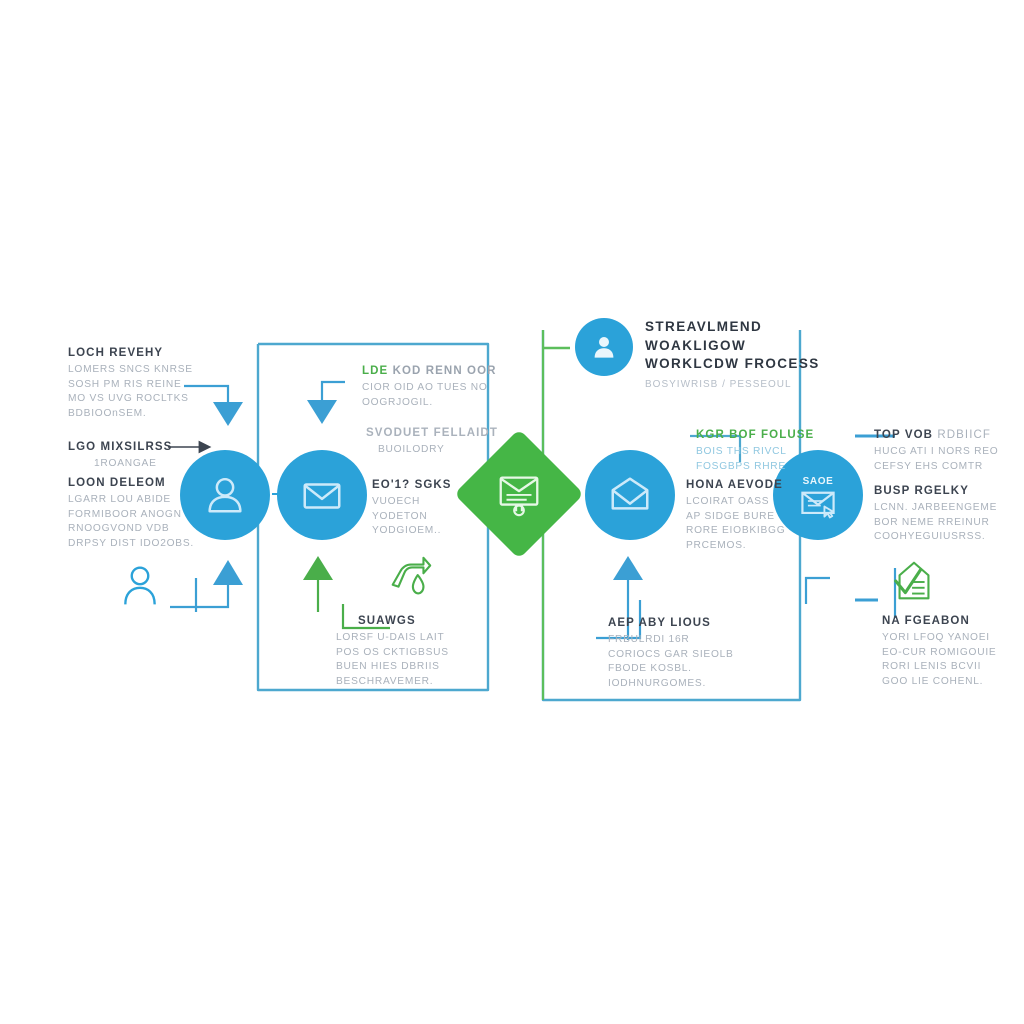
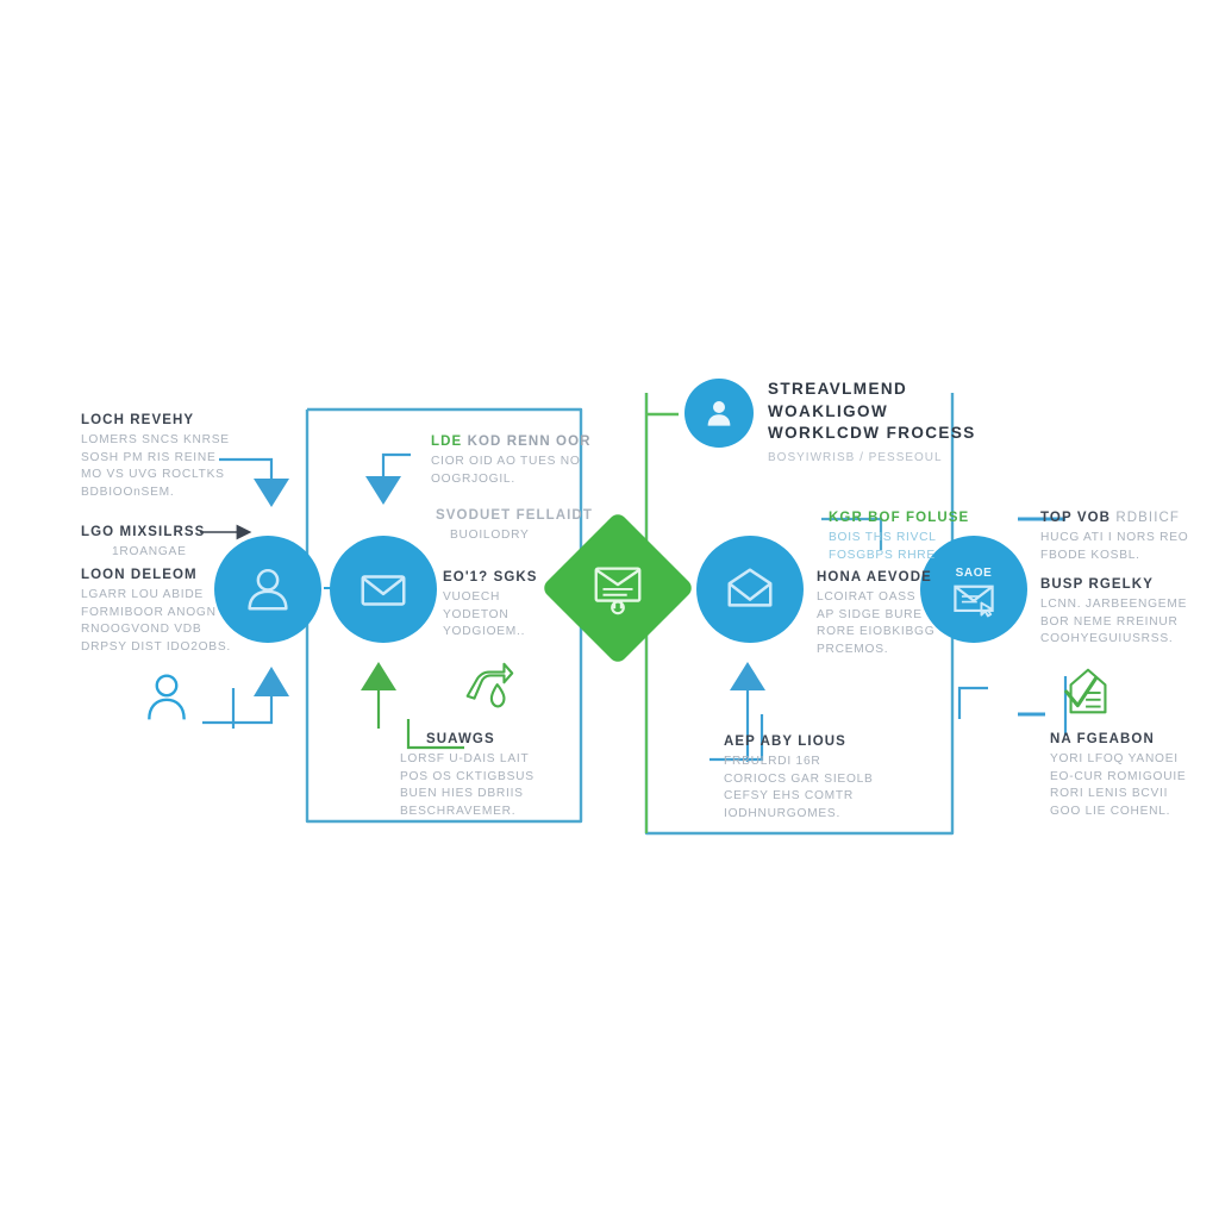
  SAOE
  STREAVLMEND
  WOAKLIGOW
  WORKLCDW FROCESS
  BOSYIWRISB / PESSEOUL
  LOCH REVEHY
  LOMERS SNCS KNRSE
  SOSH PM RIS REINE
  MO VS UVG ROCLTKS
  BDBIOOnSEM.
  LGO MIXSILRSS
  1ROANGAE
  LOON DELEOM
  LGARR LOU ABIDE
  FORMIBOOR ANOGN
  RNOOGVOND VDB
  DRPSY DIST IDO2OBS.
  LDE KOD RENN OOR
  CIOR OID AO TUES NO
  OOGRJOGIL.
  SVODUET FELLAIDT
  BUOILODRY
  EO'1? SGKS
  VUOECH
  YODETON
  YODGIOEM..
  SUAWGS
  LORSF U-DAIS LAIT
  POS OS CKTIGBSUS
  BUEN HIES DBRIIS
  BESCHRAVEMER.
  KGR BOF FOLUSE
  BOIS THS RIVCL
  FOSGBPS RHRE
  HONA AEVODE
  LCOIRAT OASS
  AP SIDGE BURE
  RORE EIOBKIBGG
  PRCEMOS.
  AEP ABY LIOUS
  FRBULRDI 16R
  CORIOCS GAR SIEOLB
- FBODE KOSBL.
+ CEFSY EHS COMTR
  IODHNURGOMES.
  TOP VOB RDBIICF
  HUCG ATI I NORS REO
- CEFSY EHS COMTR
+ FBODE KOSBL.
  BUSP RGELKY
  LCNN. JARBEENGEME
  BOR NEME RREINUR
  COOHYEGUIUSRSS.
  NA FGEABON
  YORI LFOQ YANOEI
  EO-CUR ROMIGOUIE
  RORI LENIS BCVII
  GOO LIE COHENL.
